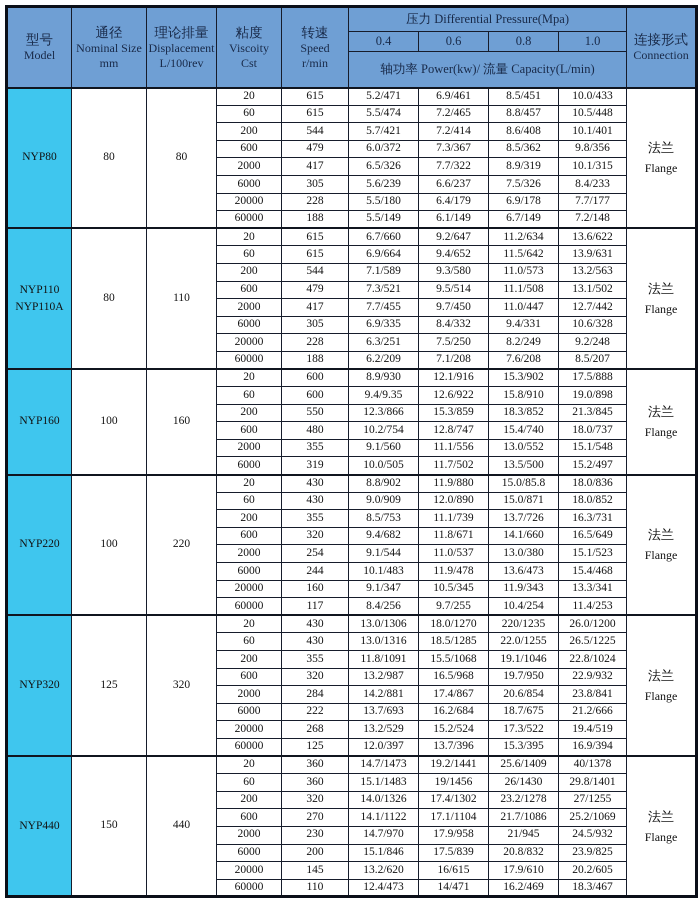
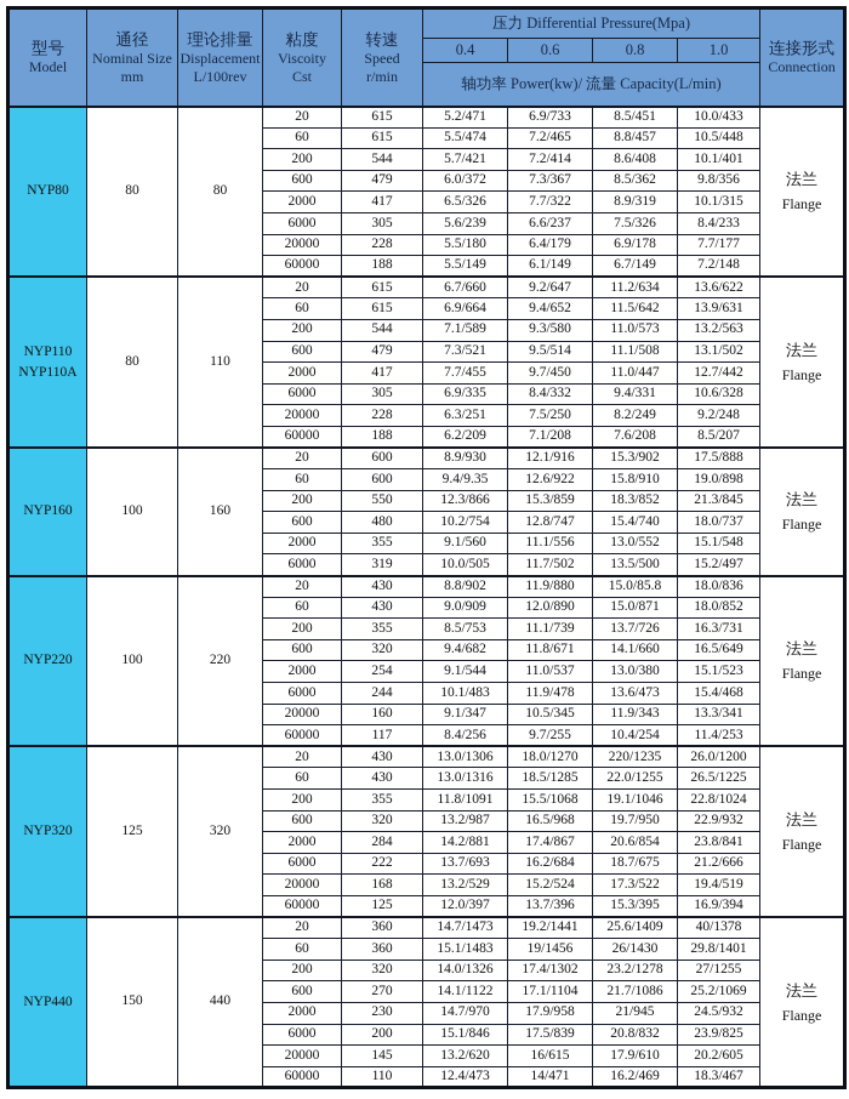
  型号 Model	通径 Nominal Size mm	理论排量 Displacement L/100rev	粘度 Viscoity Cst	转速 Speed r/min	压力 Differential Pressure(Mpa)	连接形式 Connection
  0.4	0.6	0.8	1.0
  轴功率 Power(kw)/ 流量 Capacity(L/min)
- NYP80	80	80	20	615	5.2/471	6.9/461	8.5/451	10.0/433	法兰Flange
+ NYP80	80	80	20	615	5.2/471	6.9/733	8.5/451	10.0/433	法兰Flange
  60	615	5.5/474	7.2/465	8.8/457	10.5/448
  200	544	5.7/421	7.2/414	8.6/408	10.1/401
  600	479	6.0/372	7.3/367	8.5/362	9.8/356
  2000	417	6.5/326	7.7/322	8.9/319	10.1/315
  6000	305	5.6/239	6.6/237	7.5/326	8.4/233
  20000	228	5.5/180	6.4/179	6.9/178	7.7/177
  60000	188	5.5/149	6.1/149	6.7/149	7.2/148
  NYP110NYP110A	80	110	20	615	6.7/660	9.2/647	11.2/634	13.6/622	法兰Flange
  60	615	6.9/664	9.4/652	11.5/642	13.9/631
  200	544	7.1/589	9.3/580	11.0/573	13.2/563
  600	479	7.3/521	9.5/514	11.1/508	13.1/502
  2000	417	7.7/455	9.7/450	11.0/447	12.7/442
  6000	305	6.9/335	8.4/332	9.4/331	10.6/328
  20000	228	6.3/251	7.5/250	8.2/249	9.2/248
  60000	188	6.2/209	7.1/208	7.6/208	8.5/207
  NYP160	100	160	20	600	8.9/930	12.1/916	15.3/902	17.5/888	法兰Flange
  60	600	9.4/9.35	12.6/922	15.8/910	19.0/898
  200	550	12.3/866	15.3/859	18.3/852	21.3/845
  600	480	10.2/754	12.8/747	15.4/740	18.0/737
  2000	355	9.1/560	11.1/556	13.0/552	15.1/548
  6000	319	10.0/505	11.7/502	13.5/500	15.2/497
  NYP220	100	220	20	430	8.8/902	11.9/880	15.0/85.8	18.0/836	法兰Flange
  60	430	9.0/909	12.0/890	15.0/871	18.0/852
  200	355	8.5/753	11.1/739	13.7/726	16.3/731
  600	320	9.4/682	11.8/671	14.1/660	16.5/649
  2000	254	9.1/544	11.0/537	13.0/380	15.1/523
  6000	244	10.1/483	11.9/478	13.6/473	15.4/468
  20000	160	9.1/347	10.5/345	11.9/343	13.3/341
  60000	117	8.4/256	9.7/255	10.4/254	11.4/253
  NYP320	125	320	20	430	13.0/1306	18.0/1270	220/1235	26.0/1200	法兰Flange
  60	430	13.0/1316	18.5/1285	22.0/1255	26.5/1225
  200	355	11.8/1091	15.5/1068	19.1/1046	22.8/1024
  600	320	13.2/987	16.5/968	19.7/950	22.9/932
  2000	284	14.2/881	17.4/867	20.6/854	23.8/841
  6000	222	13.7/693	16.2/684	18.7/675	21.2/666
- 20000	268	13.2/529	15.2/524	17.3/522	19.4/519
+ 20000	168	13.2/529	15.2/524	17.3/522	19.4/519
  60000	125	12.0/397	13.7/396	15.3/395	16.9/394
  NYP440	150	440	20	360	14.7/1473	19.2/1441	25.6/1409	40/1378	法兰Flange
  60	360	15.1/1483	19/1456	26/1430	29.8/1401
  200	320	14.0/1326	17.4/1302	23.2/1278	27/1255
  600	270	14.1/1122	17.1/1104	21.7/1086	25.2/1069
  2000	230	14.7/970	17.9/958	21/945	24.5/932
  6000	200	15.1/846	17.5/839	20.8/832	23.9/825
  20000	145	13.2/620	16/615	17.9/610	20.2/605
  60000	110	12.4/473	14/471	16.2/469	18.3/467
